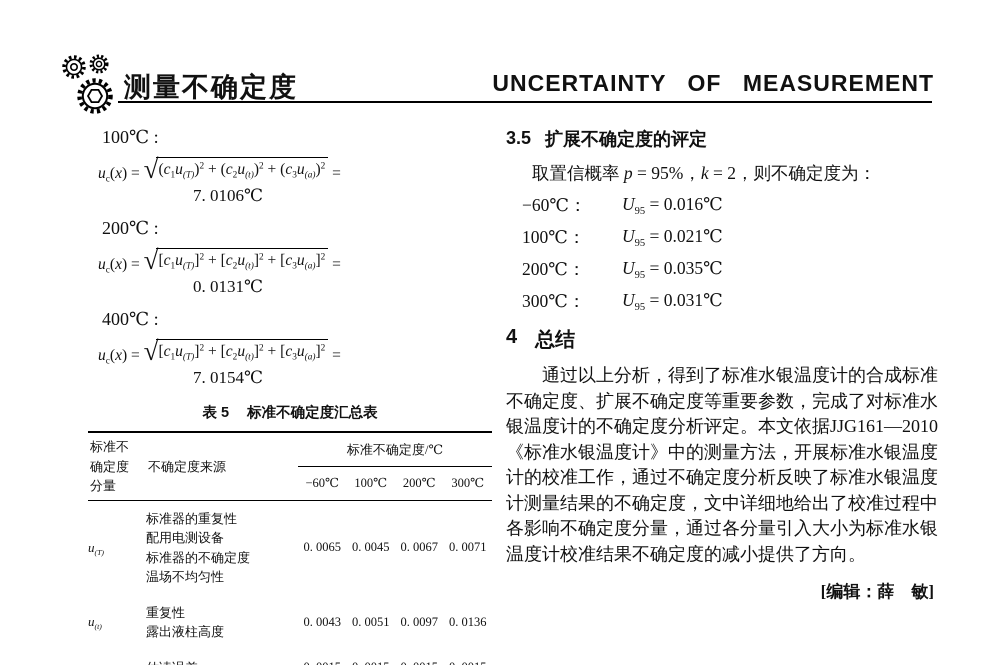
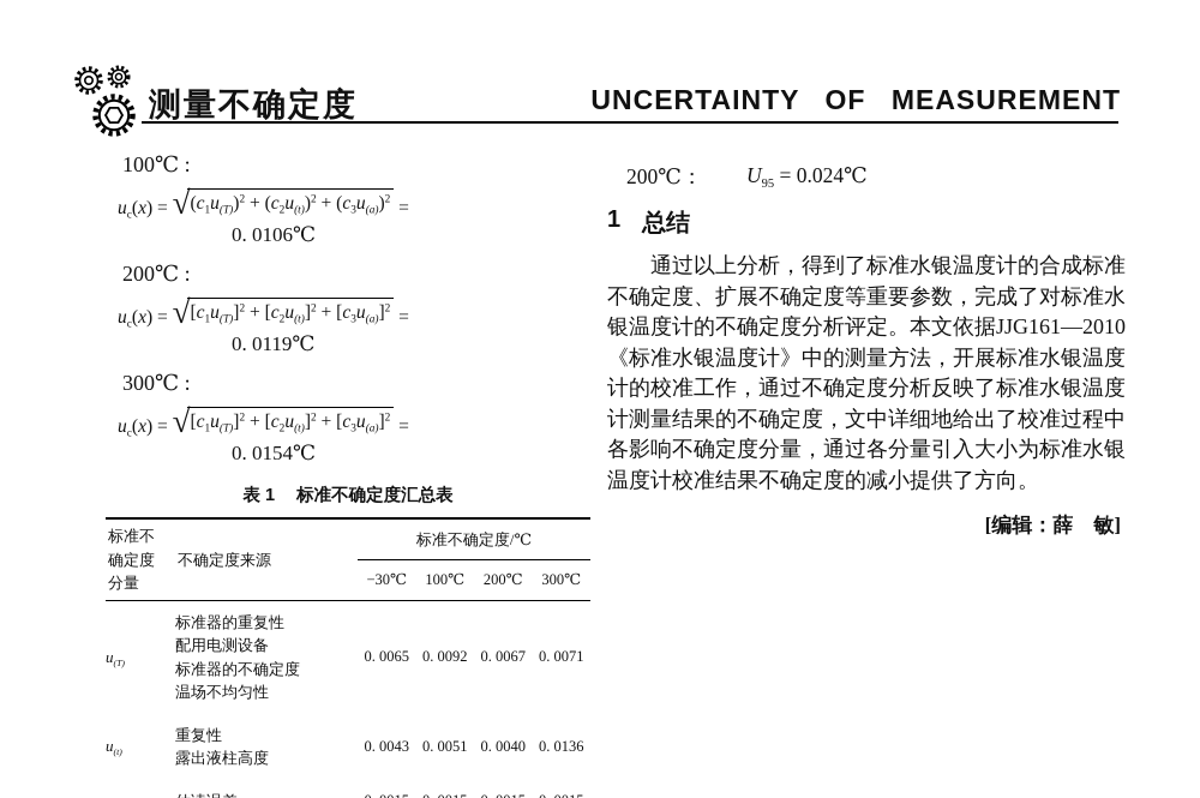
  测量不确定度
  UNCERTAINTY OF MEASUREMENT
  100℃ :
  uc(x) =
  √
  (c1u(T))2 + (c2u(t))2 + (c3u(a))2
  =
- 7. 0106℃
+ 0. 0106℃
  200℃ :
  uc(x) =
  √
  [c1u(T)]2 + [c2u(t)]2 + [c3u(a)]2
  =
- 0. 0131℃
+ 0. 0119℃
- 400℃ :
+ 300℃ :
  uc(x) =
  √
  [c1u(T)]2 + [c2u(t)]2 + [c3u(a)]2
  =
- 7. 0154℃
+ 0. 0154℃
- 表 5 标准不确定度汇总表
+ 表 1 标准不确定度汇总表
  标准不 确定度 分量	不确定度来源	标准不确定度/℃
- −60℃	100℃	200℃	300℃
+ −30℃	100℃	200℃	300℃
- u(T)	标准器的重复性 配用电测设备 标准器的不确定度 温场不均匀性	0. 0065	0. 0045	0. 0067	0. 0071
+ u(T)	标准器的重复性 配用电测设备 标准器的不确定度 温场不均匀性	0. 0065	0. 0092	0. 0067	0. 0071
- u(t)	重复性 露出液柱高度	0. 0043	0. 0051	0. 0097	0. 0136
+ u(t)	重复性 露出液柱高度	0. 0043	0. 0051	0. 0040	0. 0136
- 3.5
- 扩展不确定度的评定
- 取置信概率 p = 95%，k = 2，则不确定度为：
- −60℃：
- U95 = 0.016℃
- 100℃：
- U95 = 0.021℃
  200℃：
- U95 = 0.035℃
+ U95 = 0.024℃
- 300℃：
- U95 = 0.031℃
- 4
+ 1
  总结
  通过以上分析，得到了标准水银温度计的合成标准不确定度、扩展不确定度等重要参数，完成了对标准水银温度计的不确定度分析评定。本文依据JJG161—2010《标准水银温度计》中的测量方法，开展标准水银温度计的校准工作，通过不确定度分析反映了标准水银温度计测量结果的不确定度，文中详细地给出了校准过程中各影响不确定度分量，通过各分量引入大小为标准水银温度计校准结果不确定度的减小提供了方向。
  [编辑：薛 敏]
